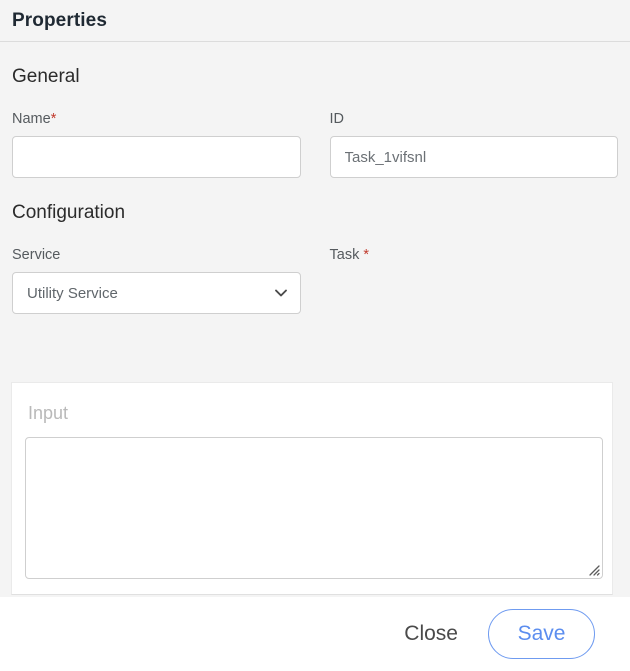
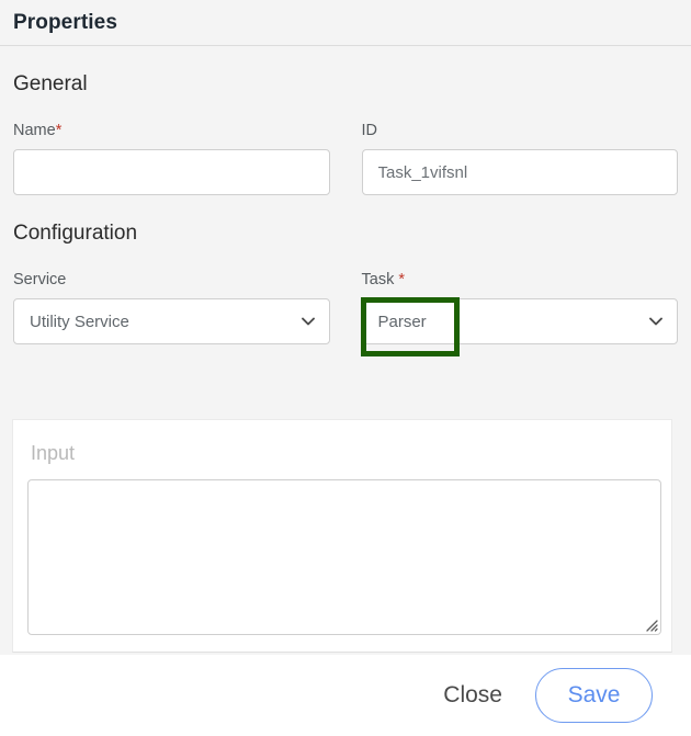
  Properties
  General
  Name*
  ID
  Task_1vifsnl
  Configuration
  Service
  Utility Service
  Task *
+ Parser
  Input
  Close
  Save
